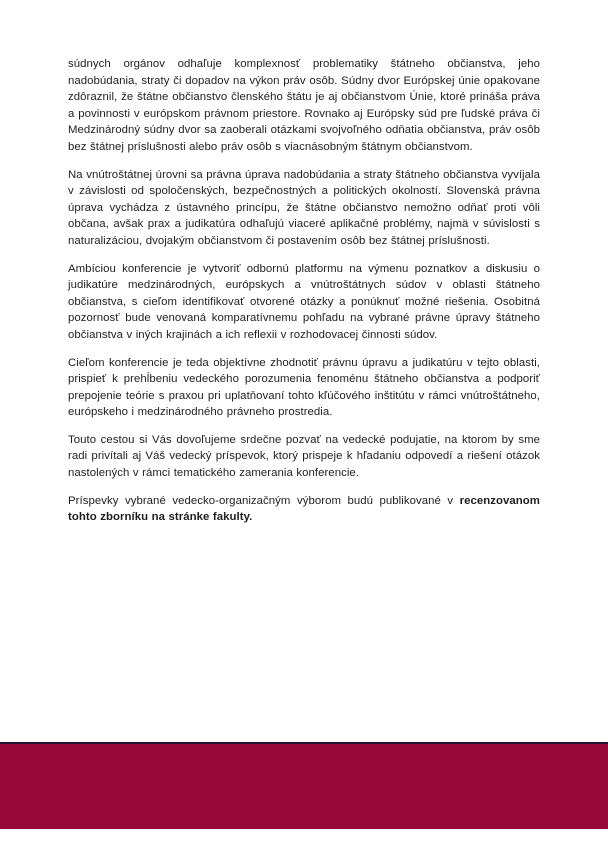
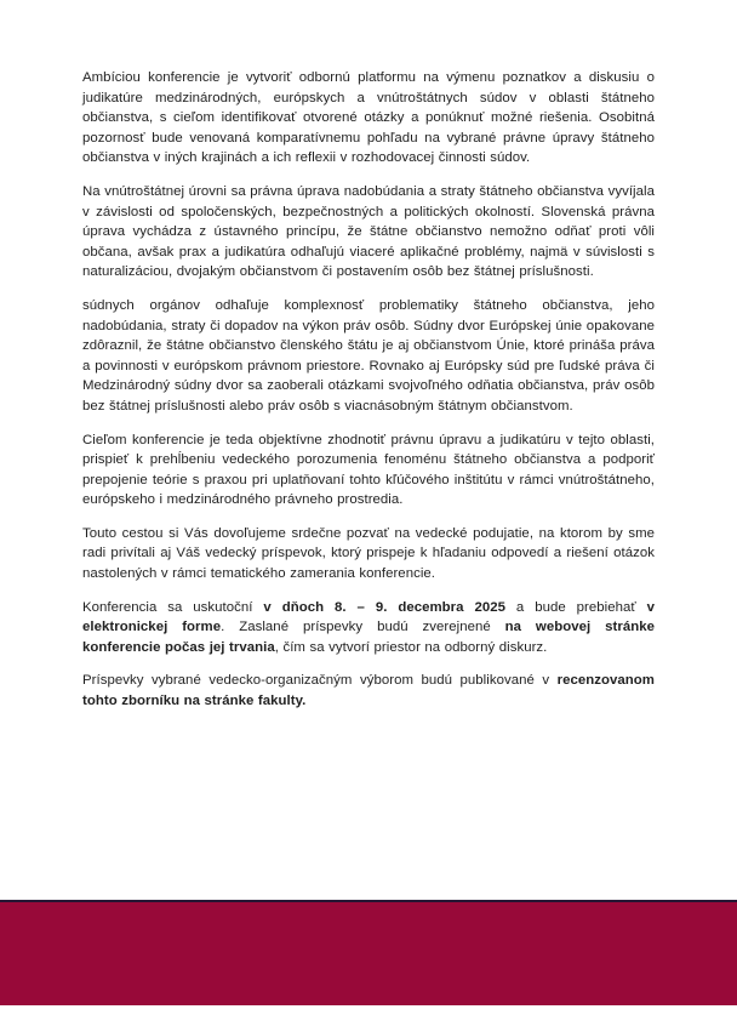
- súdnych orgánov odhaľuje komplexnosť problematiky štátneho občianstva, jeho nadobúdania, straty či dopadov na výkon práv osôb. Súdny dvor Európskej únie opakovane zdôraznil, že štátne občianstvo členského štátu je aj občianstvom Únie, ktoré prináša práva a povinnosti v európskom právnom priestore. Rovnako aj Európsky súd pre ľudské práva či Medzinárodný súdny dvor sa zaoberali otázkami svojvoľného odňatia občianstva, práv osôb bez štátnej príslušnosti alebo práv osôb s viacnásobným štátnym občianstvom.
+ Ambíciou konferencie je vytvoriť odbornú platformu na výmenu poznatkov a diskusiu o judikatúre medzinárodných, európskych a vnútroštátnych súdov v oblasti štátneho občianstva, s cieľom identifikovať otvorené otázky a ponúknuť možné riešenia. Osobitná pozornosť bude venovaná komparatívnemu pohľadu na vybrané právne úpravy štátneho občianstva v iných krajinách a ich reflexii v rozhodovacej činnosti súdov.
  Na vnútroštátnej úrovni sa právna úprava nadobúdania a straty štátneho občianstva vyvíjala v závislosti od spoločenských, bezpečnostných a politických okolností. Slovenská právna úprava vychádza z ústavného princípu, že štátne občianstvo nemožno odňať proti vôli občana, avšak prax a judikatúra odhaľujú viaceré aplikačné problémy, najmä v súvislosti s naturalizáciou, dvojakým občianstvom či postavením osôb bez štátnej príslušnosti.
- Ambíciou konferencie je vytvoriť odbornú platformu na výmenu poznatkov a diskusiu o judikatúre medzinárodných, európskych a vnútroštátnych súdov v oblasti štátneho občianstva, s cieľom identifikovať otvorené otázky a ponúknuť možné riešenia. Osobitná pozornosť bude venovaná komparatívnemu pohľadu na vybrané právne úpravy štátneho občianstva v iných krajinách a ich reflexii v rozhodovacej činnosti súdov.
+ súdnych orgánov odhaľuje komplexnosť problematiky štátneho občianstva, jeho nadobúdania, straty či dopadov na výkon práv osôb. Súdny dvor Európskej únie opakovane zdôraznil, že štátne občianstvo členského štátu je aj občianstvom Únie, ktoré prináša práva a povinnosti v európskom právnom priestore. Rovnako aj Európsky súd pre ľudské práva či Medzinárodný súdny dvor sa zaoberali otázkami svojvoľného odňatia občianstva, práv osôb bez štátnej príslušnosti alebo práv osôb s viacnásobným štátnym občianstvom.
  Cieľom konferencie je teda objektívne zhodnotiť právnu úpravu a judikatúru v tejto oblasti, prispieť k prehĺbeniu vedeckého porozumenia fenoménu štátneho občianstva a podporiť prepojenie teórie s praxou pri uplatňovaní tohto kľúčového inštitútu v rámci vnútroštátneho, európskeho i medzinárodného právneho prostredia.
  Touto cestou si Vás dovoľujeme srdečne pozvať na vedecké podujatie, na ktorom by sme radi privítali aj Váš vedecký príspevok, ktorý prispeje k hľadaniu odpovedí a riešení otázok nastolených v rámci tematického zamerania konferencie.
+ Konferencia sa uskutoční v dňoch 8. – 9. decembra 2025 a bude prebiehať v elektronickej forme. Zaslané príspevky budú zverejnené na webovej stránke konferencie počas jej trvania, čím sa vytvorí priestor na odborný diskurz.
  Príspevky vybrané vedecko-organizačným výborom budú publikované v recenzovanom tohto zborníku na stránke fakulty.
